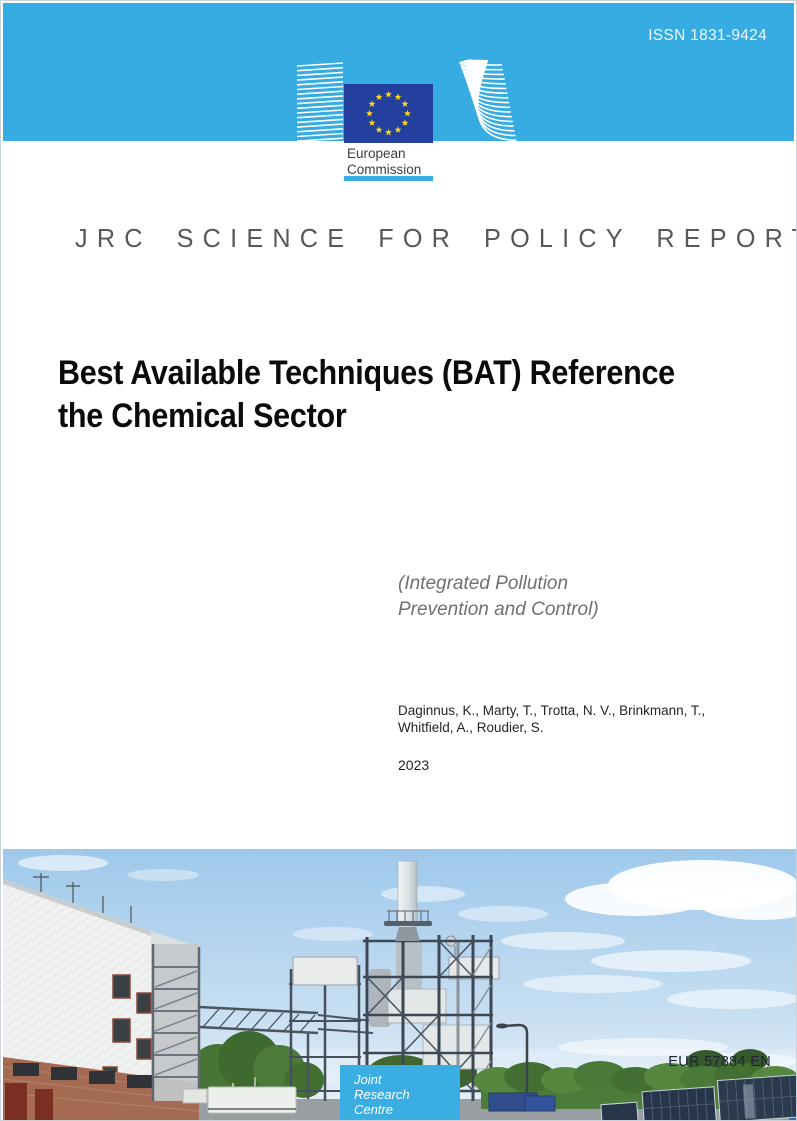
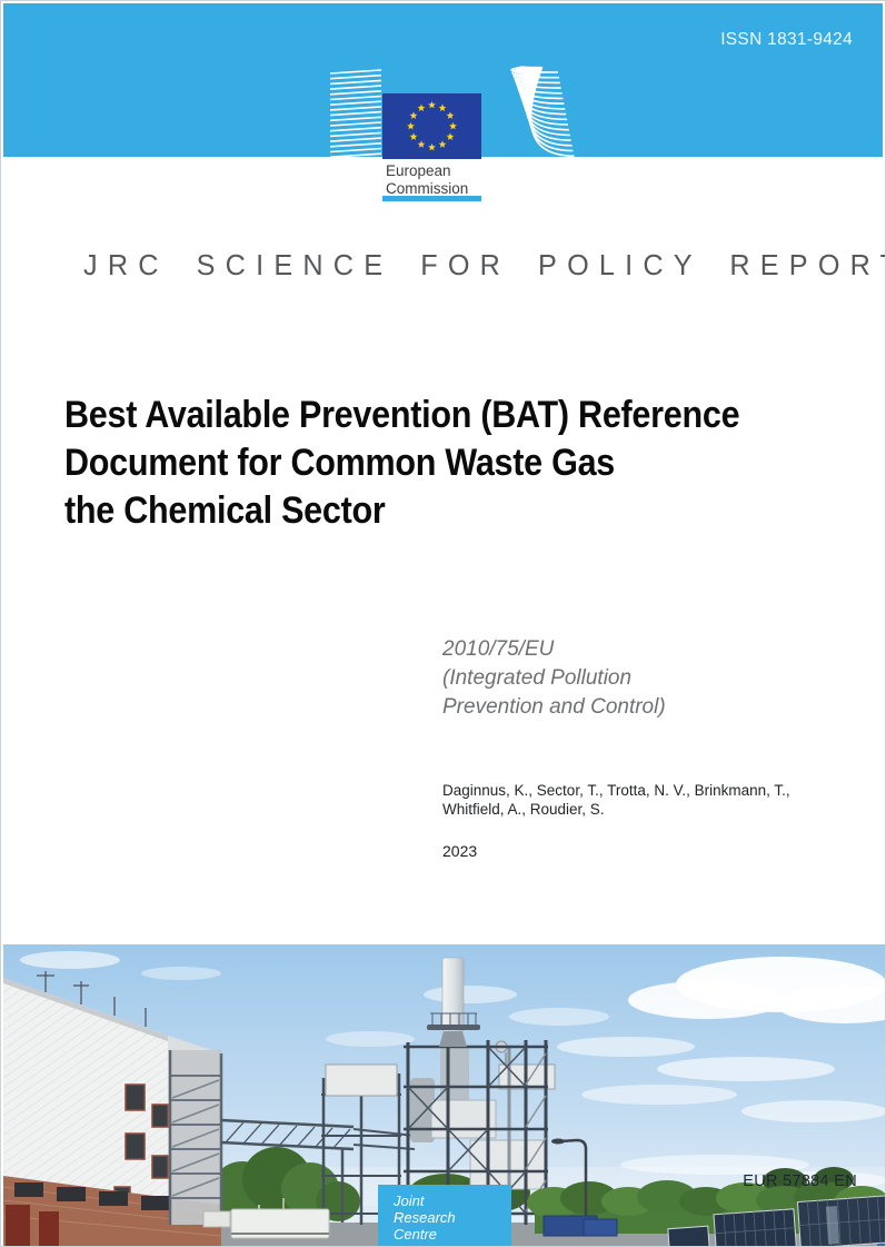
  ISSN 1831-9424
  European
  Commission
  JRC SCIENCE FOR POLICY REPOR
- Best Available Techniques (BAT) Reference
+ Best Available Prevention (BAT) Reference
+ Document for Common Waste Gas
  the Chemical Sector
+ 2010/75/EU
  (Integrated Pollution
  Prevention and Control)
- Daginnus, K., Marty, T., Trotta, N. V., Brinkmann, T.,
+ Daginnus, K., Sector, T., Trotta, N. V., Brinkmann, T.,
  Whitfield, A., Roudier, S.
  2023
  EUR 57884 EN
  Joint
  Research
  Centre
